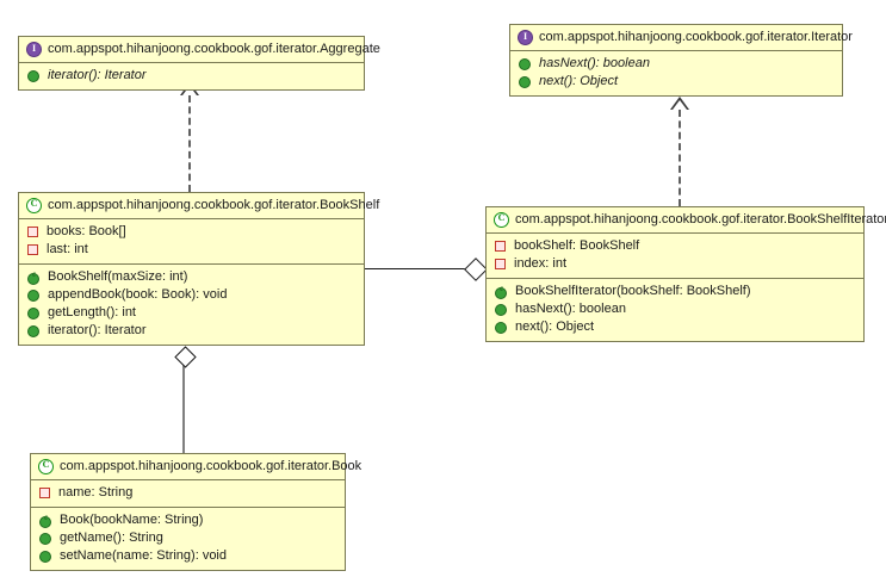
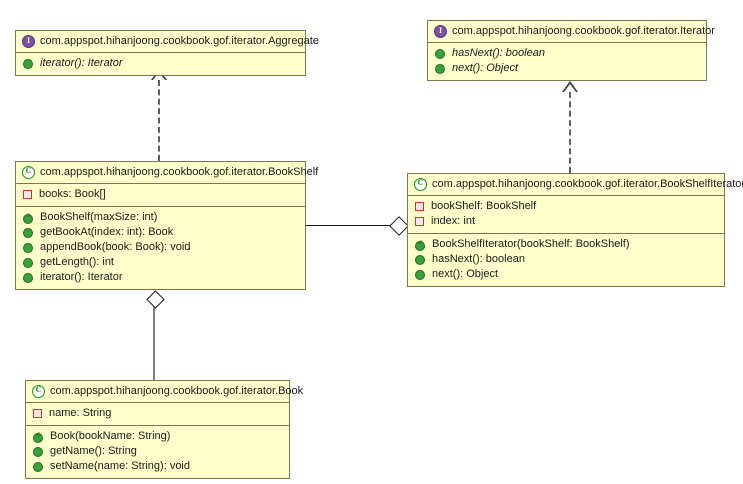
  I
  com.appspot.hihanjoong.cookbook.gof.iterator.Aggregate
  iterator(): Iterator
  I
  com.appspot.hihanjoong.cookbook.gof.iterator.Iterator
  hasNext(): boolean
  next(): Object
  C
  com.appspot.hihanjoong.cookbook.gof.iterator.BookShelf
  books: Book[]
- last: int
  BookShelf(maxSize: int)
+ getBookAt(index: int): Book
  appendBook(book: Book): void
  getLength(): int
  iterator(): Iterator
  C
  com.appspot.hihanjoong.cookbook.gof.iterator.BookShelfIterato
  bookShelf: BookShelf
  index: int
  BookShelfIterator(bookShelf: BookShelf)
  hasNext(): boolean
  next(): Object
  C
  com.appspot.hihanjoong.cookbook.gof.iterator.Book
  name: String
  Book(bookName: String)
  getName(): String
  setName(name: String): void
